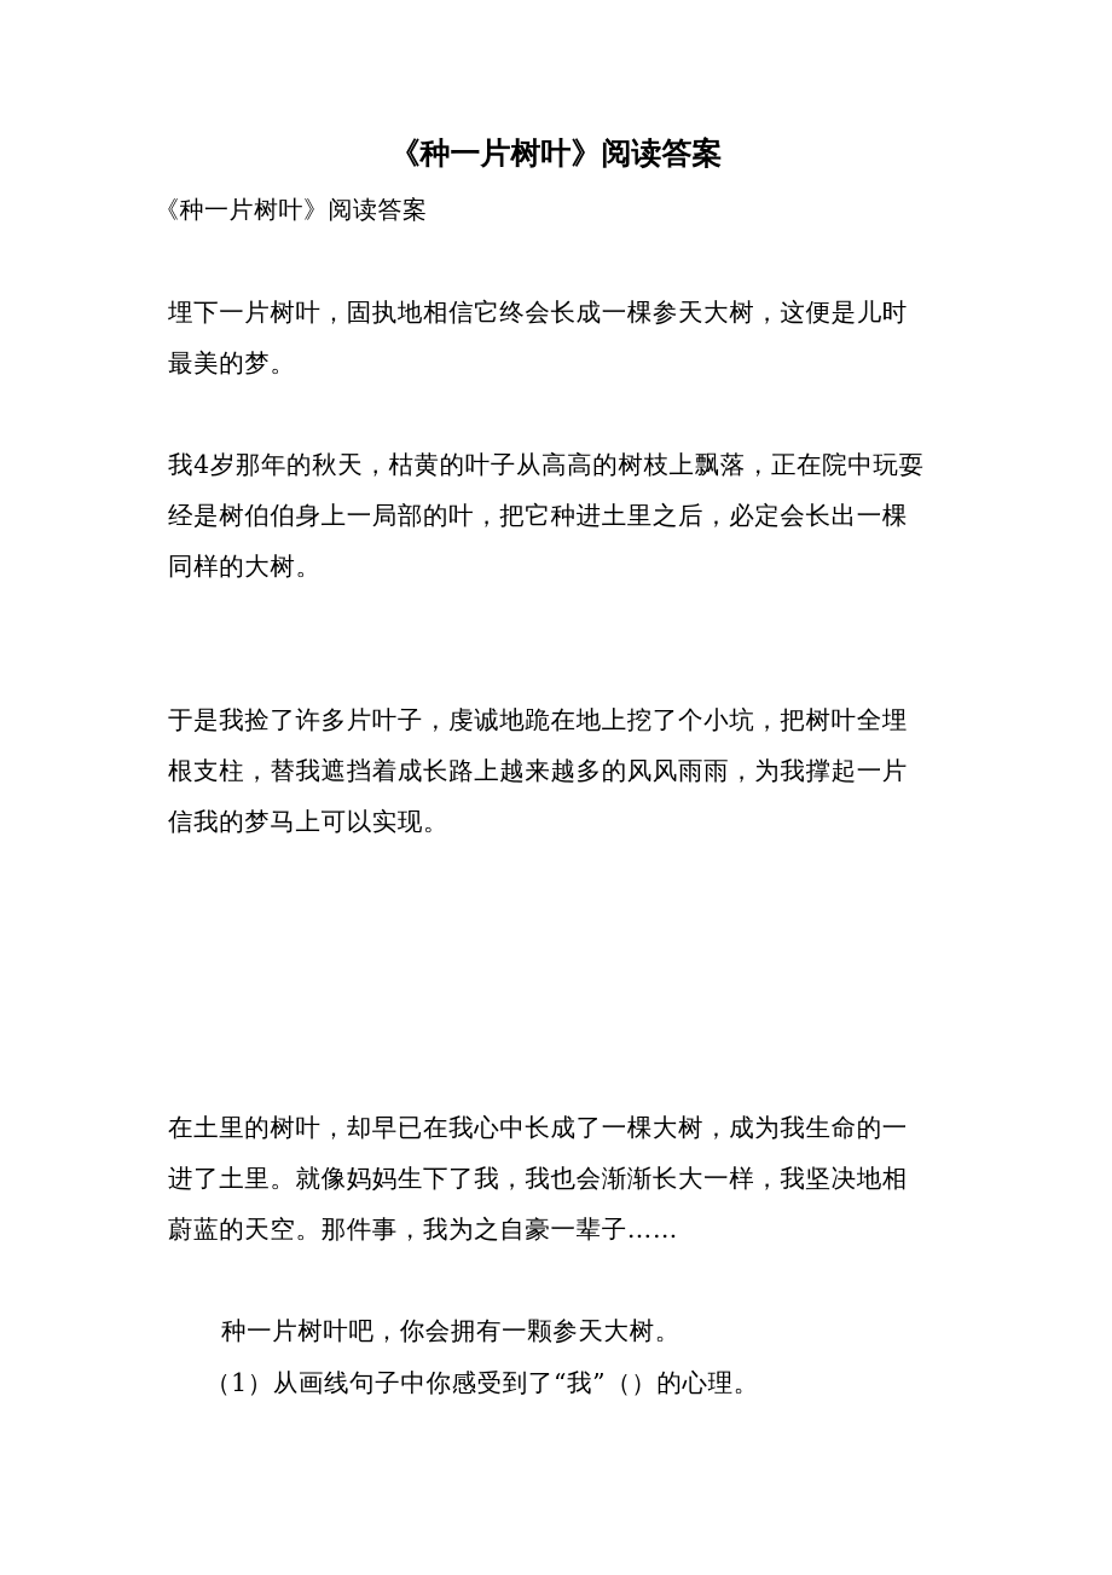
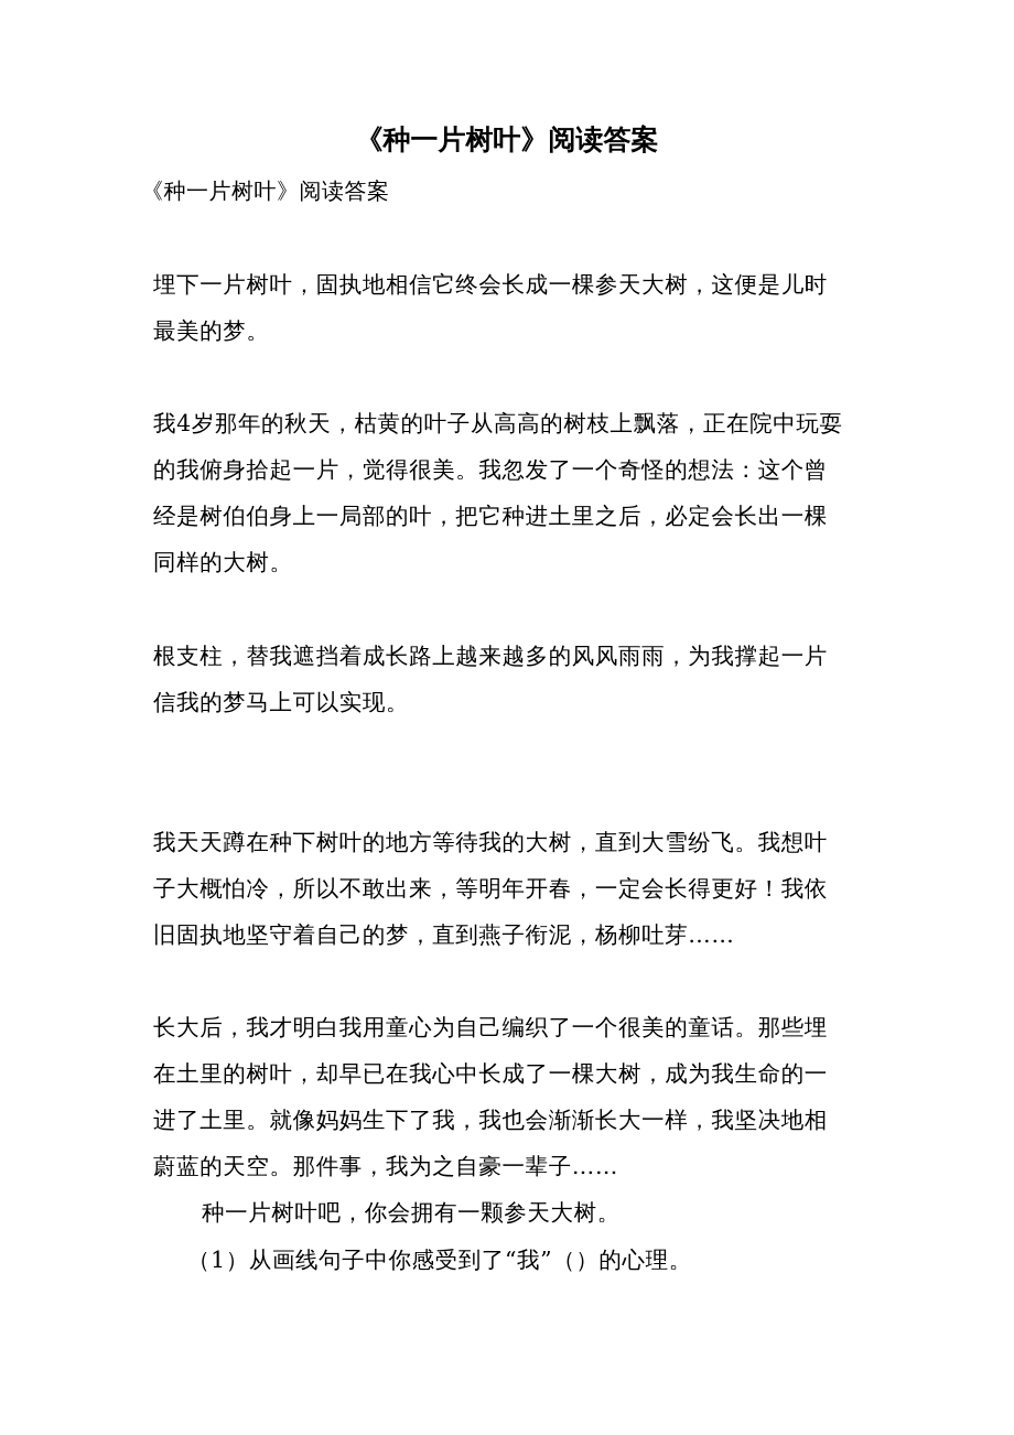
  《种一片树叶》阅读答案
  《种一片树叶》阅读答案
  埋下一片树叶，固执地相信它终会长成一棵参天大树，这便是儿时
  最美的梦。
  我4岁那年的秋天，枯黄的叶子从高高的树枝上飘落，正在院中玩耍
+ 的我俯身拾起一片，觉得很美。我忽发了一个奇怪的想法：这个曾
  经是树伯伯身上一局部的叶，把它种进土里之后，必定会长出一棵
  同样的大树。
- 于是我捡了许多片叶子，虔诚地跪在地上挖了个小坑，把树叶全埋
  根支柱，替我遮挡着成长路上越来越多的风风雨雨，为我撑起一片
  信我的梦马上可以实现。
+ 我天天蹲在种下树叶的地方等待我的大树，直到大雪纷飞。我想叶
+ 子大概怕冷，所以不敢出来，等明年开春，一定会长得更好！我依
+ 旧固执地坚守着自己的梦，直到燕子衔泥，杨柳吐芽……
+ 长大后，我才明白我用童心为自己编织了一个很美的童话。那些埋
  在土里的树叶，却早已在我心中长成了一棵大树，成为我生命的一
  进了土里。就像妈妈生下了我，我也会渐渐长大一样，我坚决地相
  蔚蓝的天空。那件事，我为之自豪一辈子……
  种一片树叶吧，你会拥有一颗参天大树。
  （1）从画线句子中你感受到了“我”（）的心理。
